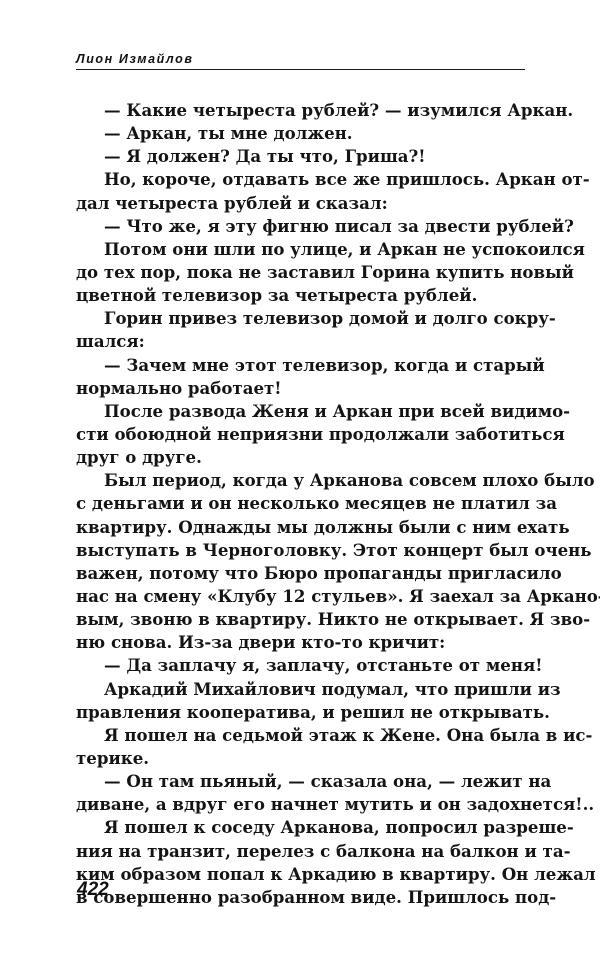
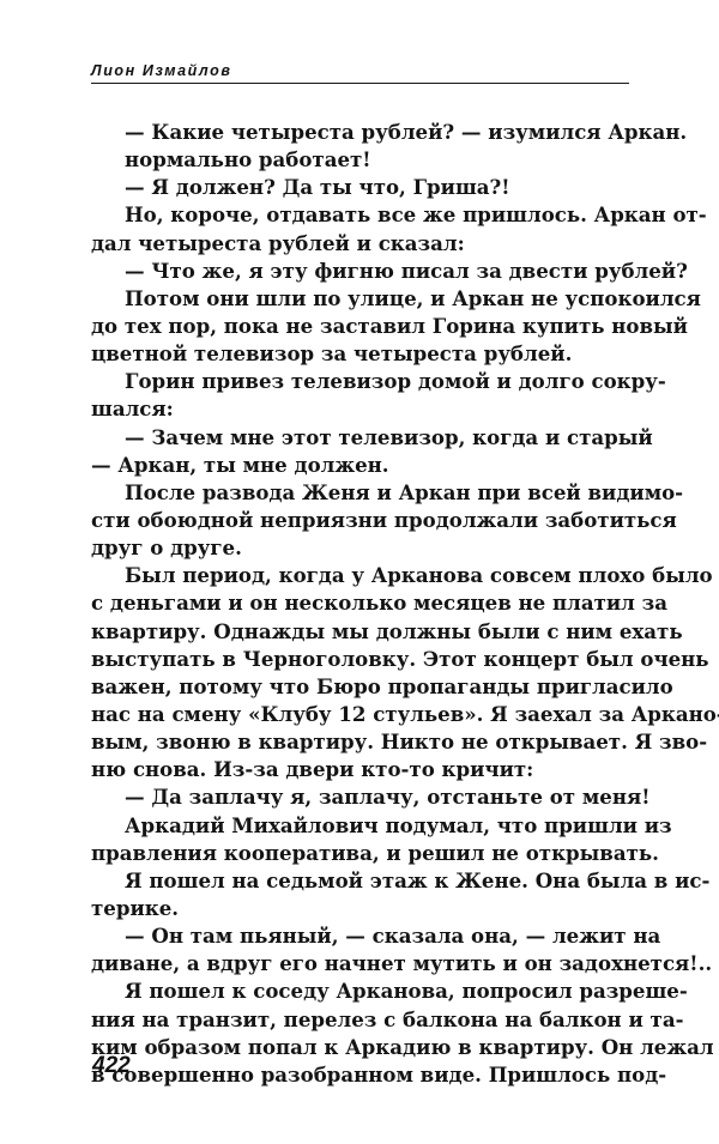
  Лион Измайлов
  — Какие четыреста рублей? — изумился Аркан.
- — Аркан, ты мне должен.
+ нормально работает!
  — Я должен? Да ты что, Гриша?!
  Но, короче, отдавать все же пришлось. Аркан от-
  дал четыреста рублей и сказал:
  — Что же, я эту фигню писал за двести рублей?
  Потом они шли по улице, и Аркан не успокоился
  до тех пор, пока не заставил Горина купить новый
  цветной телевизор за четыреста рублей.
  Горин привез телевизор домой и долго сокру-
  шался:
  — Зачем мне этот телевизор, когда и старый
- нормально работает!
+ — Аркан, ты мне должен.
  После развода Женя и Аркан при всей видимо-
  сти обоюдной неприязни продолжали заботиться
  друг о друге.
  Был период, когда у Арканова совсем плохо было
  с деньгами и он несколько месяцев не платил за
  квартиру. Однажды мы должны были с ним ехать
  выступать в Черноголовку. Этот концерт был очень
  важен, потому что Бюро пропаганды пригласило
  нас на смену «Клубу 12 стульев». Я заехал за Аркано
  вым, звоню в квартиру. Никто не открывает. Я зво-
  ню снова. Из-за двери кто-то кричит:
  — Да заплачу я, заплачу, отстаньте от меня!
  Аркадий Михайлович подумал, что пришли из
  правления кооператива, и решил не открывать.
  Я пошел на седьмой этаж к Жене. Она была в ис-
  терике.
  — Он там пьяный, — сказала она, — лежит на
  диване, а вдруг его начнет мутить и он задохнется!..
  Я пошел к соседу Арканова, попросил разреше-
  ния на транзит, перелез с балкона на балкон и та-
  ким образом попал к Аркадию в квартиру. Он лежал
  в совершенно разобранном виде. Пришлось под-
  422
